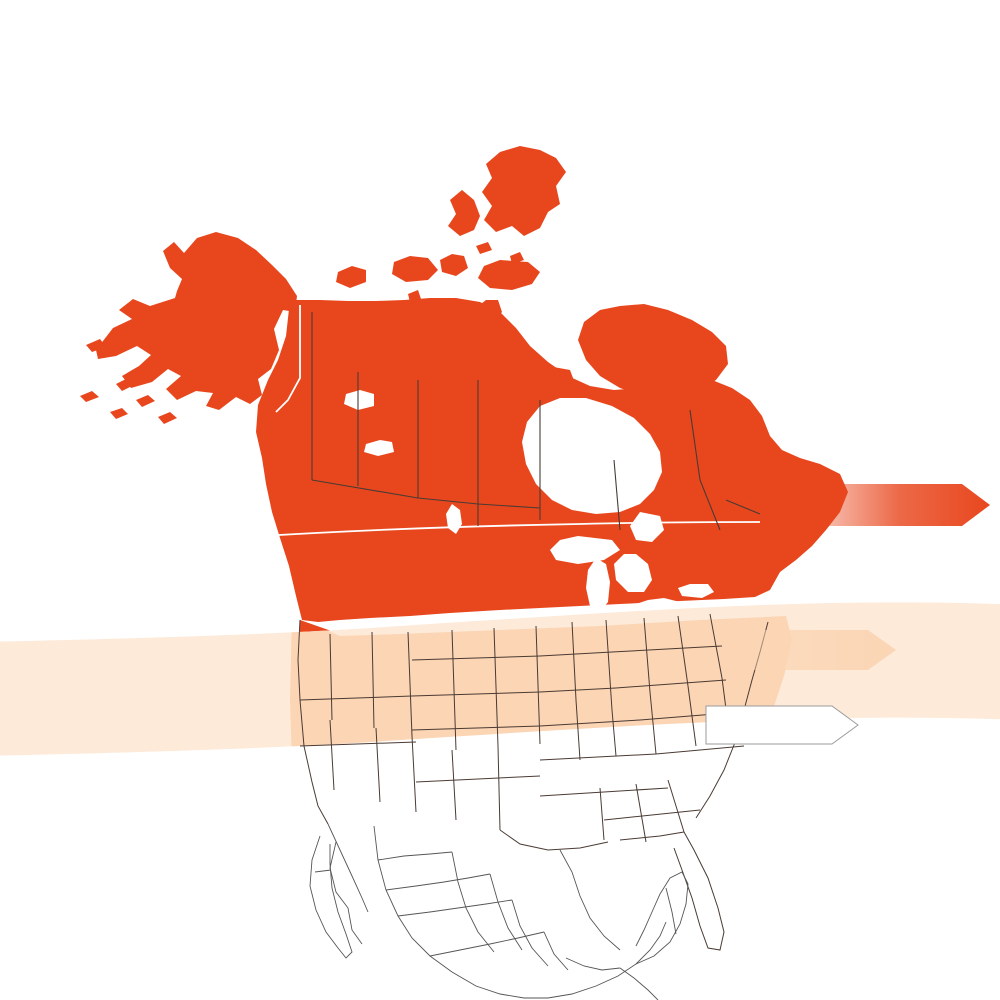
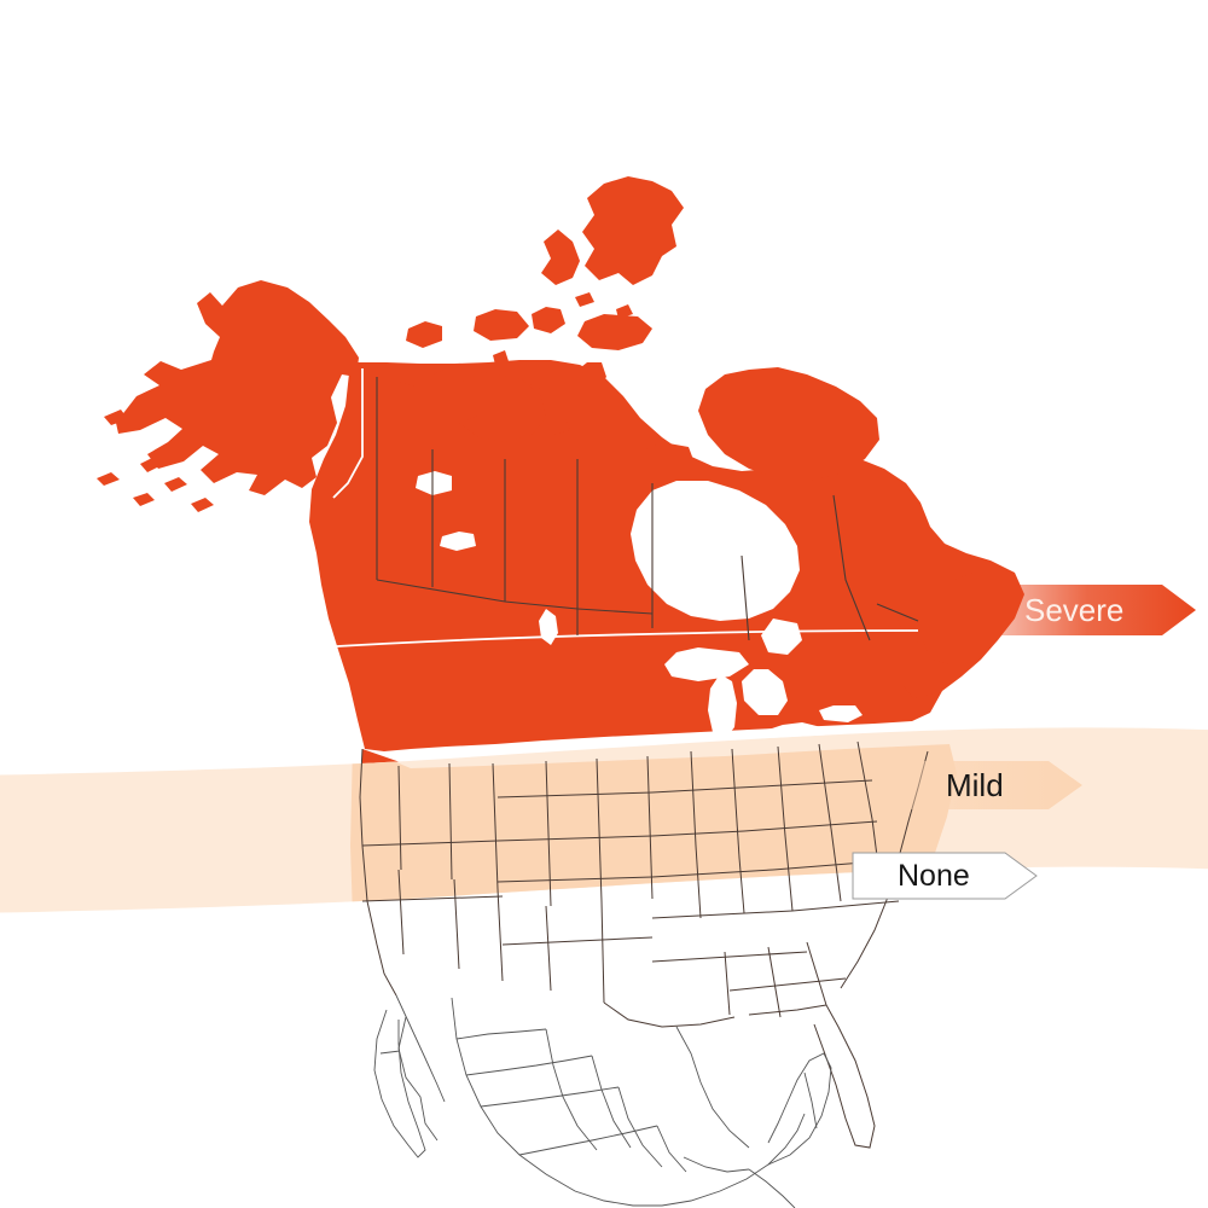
+ Severe
+ Mild
+ None
